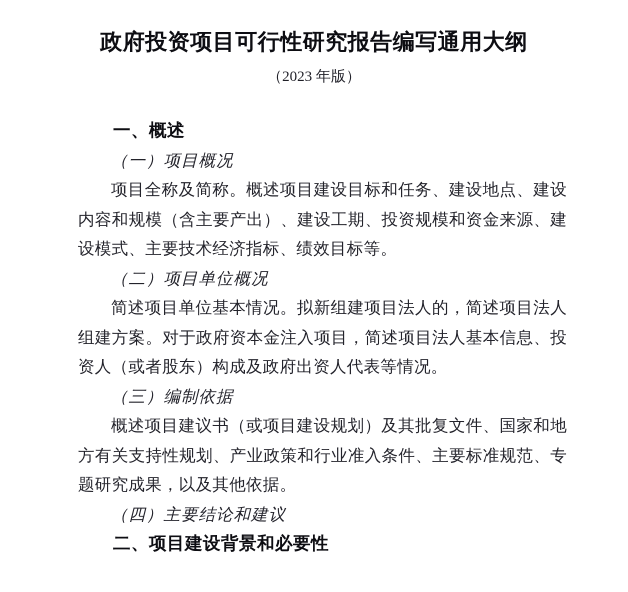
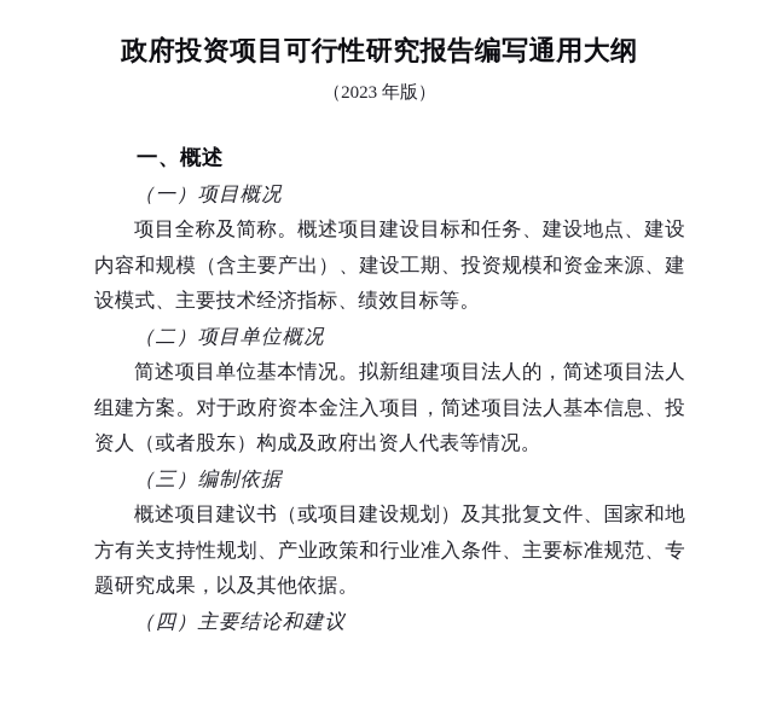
  政府投资项目可行性研究报告编写通用大纲
  （2023 年版）
  一、概述
  （一）项目概况
  项目全称及简称。概述项目建设目标和任务、建设地点、建设内容和规模（含主要产出）、建设工期、投资规模和资金来源、建设模式、主要技术经济指标、绩效目标等。
  （二）项目单位概况
  简述项目单位基本情况。拟新组建项目法人的，简述项目法人组建方案。对于政府资本金注入项目，简述项目法人基本信息、投资人（或者股东）构成及政府出资人代表等情况。
  （三）编制依据
  概述项目建议书（或项目建设规划）及其批复文件、国家和地方有关支持性规划、产业政策和行业准入条件、主要标准规范、专题研究成果，以及其他依据。
  （四）主要结论和建议
- 二、项目建设背景和必要性
